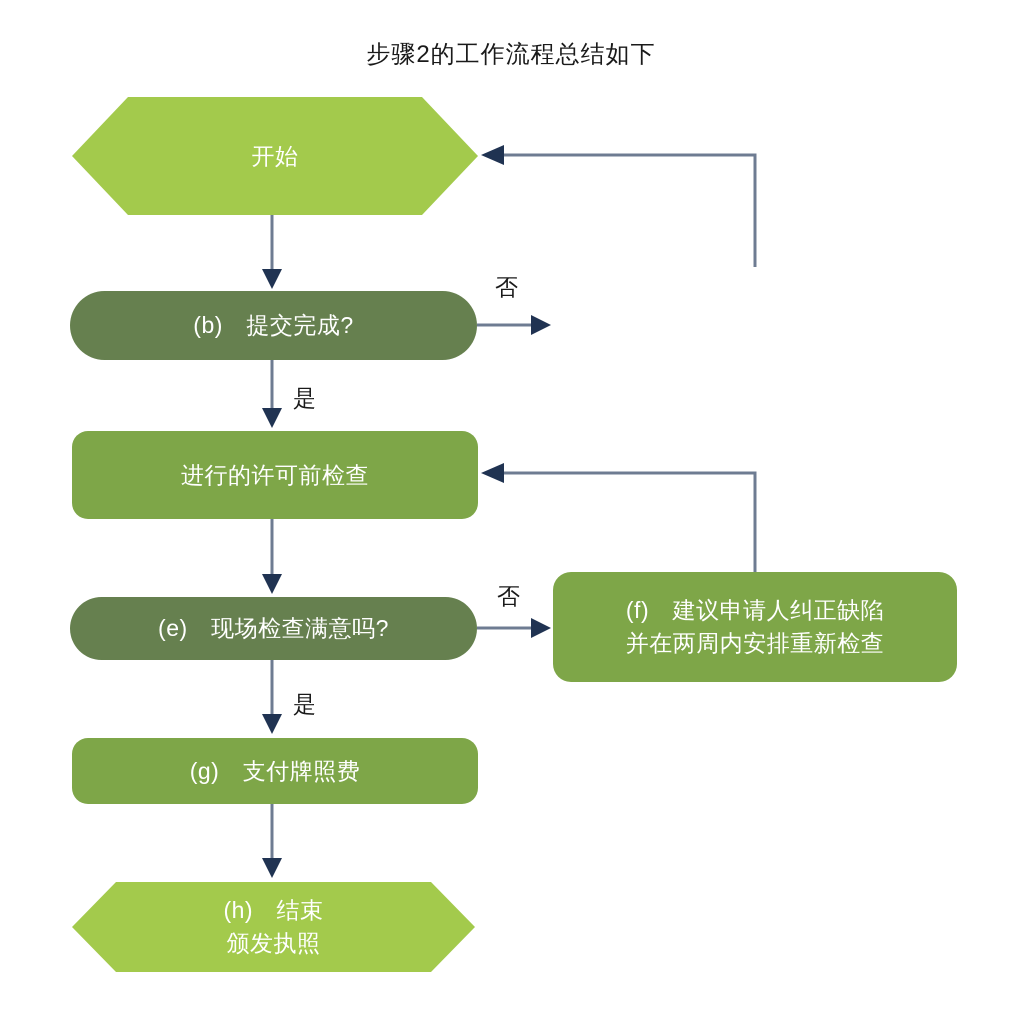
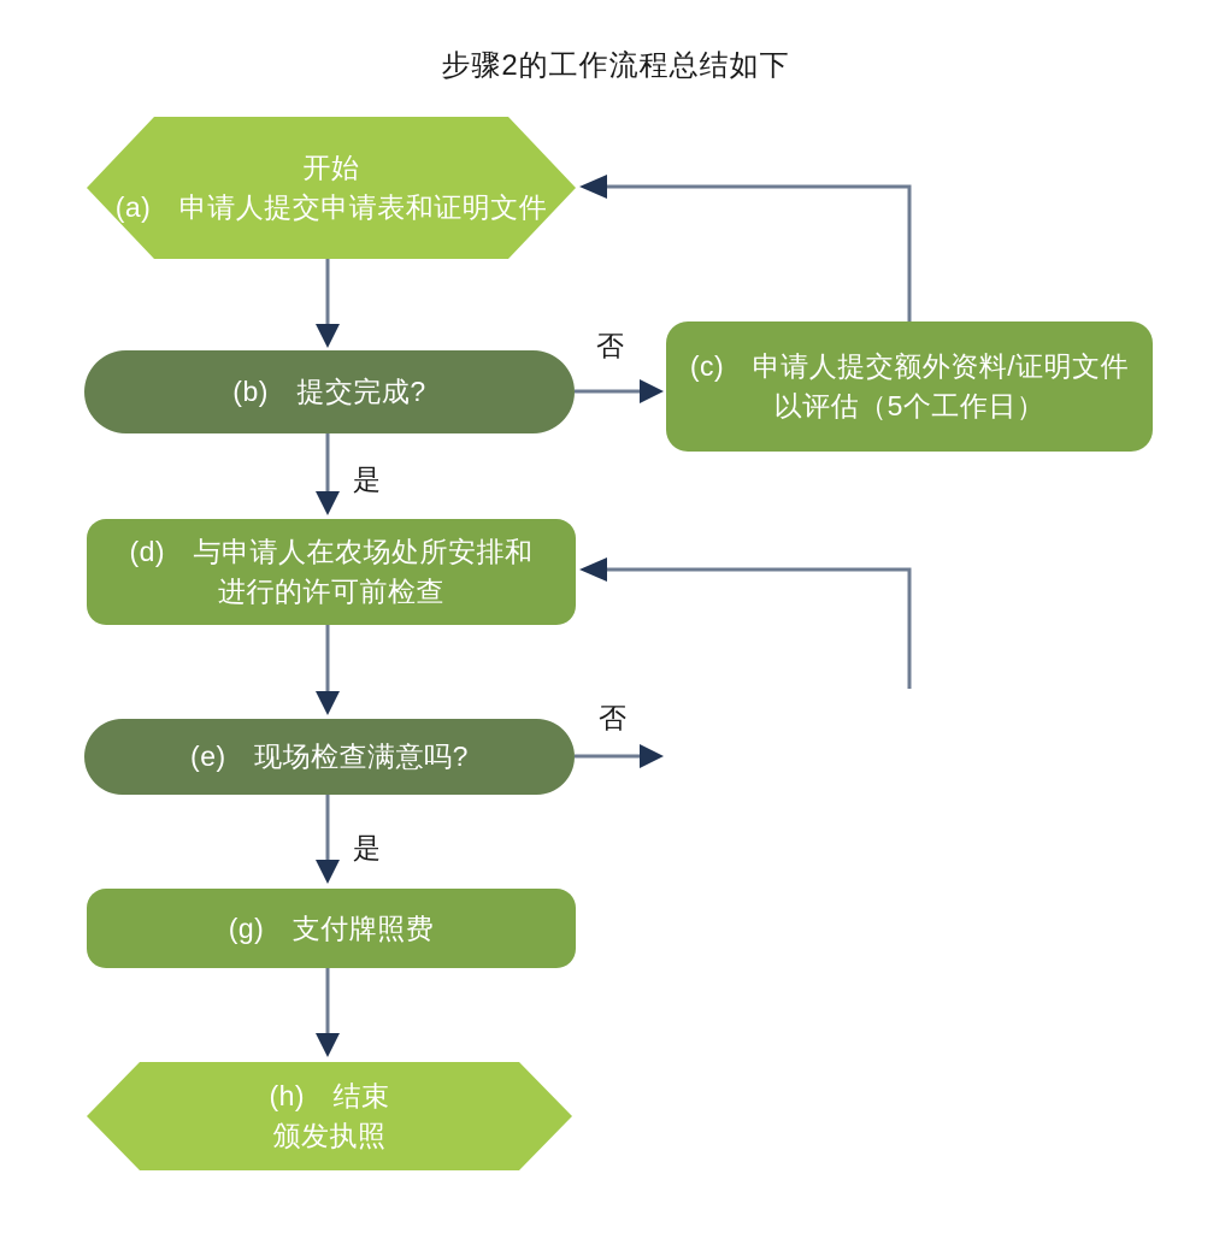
  步骤2的工作流程总结如下
  开始
+ (a) 申请人提交申请表和证明文件
  (b) 提交完成?
+ (c) 申请人提交额外资料/证明文件
+ 以评估（5个工作日）
+ (d) 与申请人在农场处所安排和
  进行的许可前检查
  (e) 现场检查满意吗?
- (f) 建议申请人纠正缺陷
- 并在两周内安排重新检查
  (g) 支付牌照费
  (h) 结束
  颁发执照
  否
  是
  否
  是
